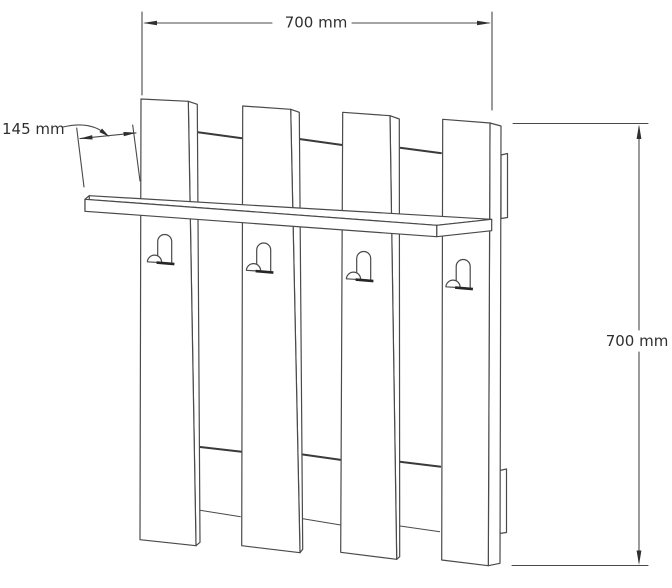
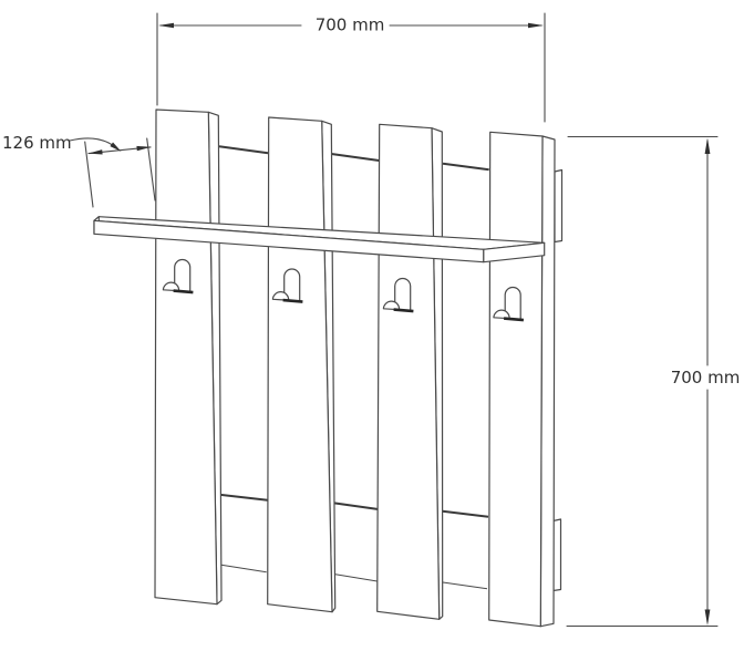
  700 mm
- 145 mm
+ 126 mm
  700 mm
